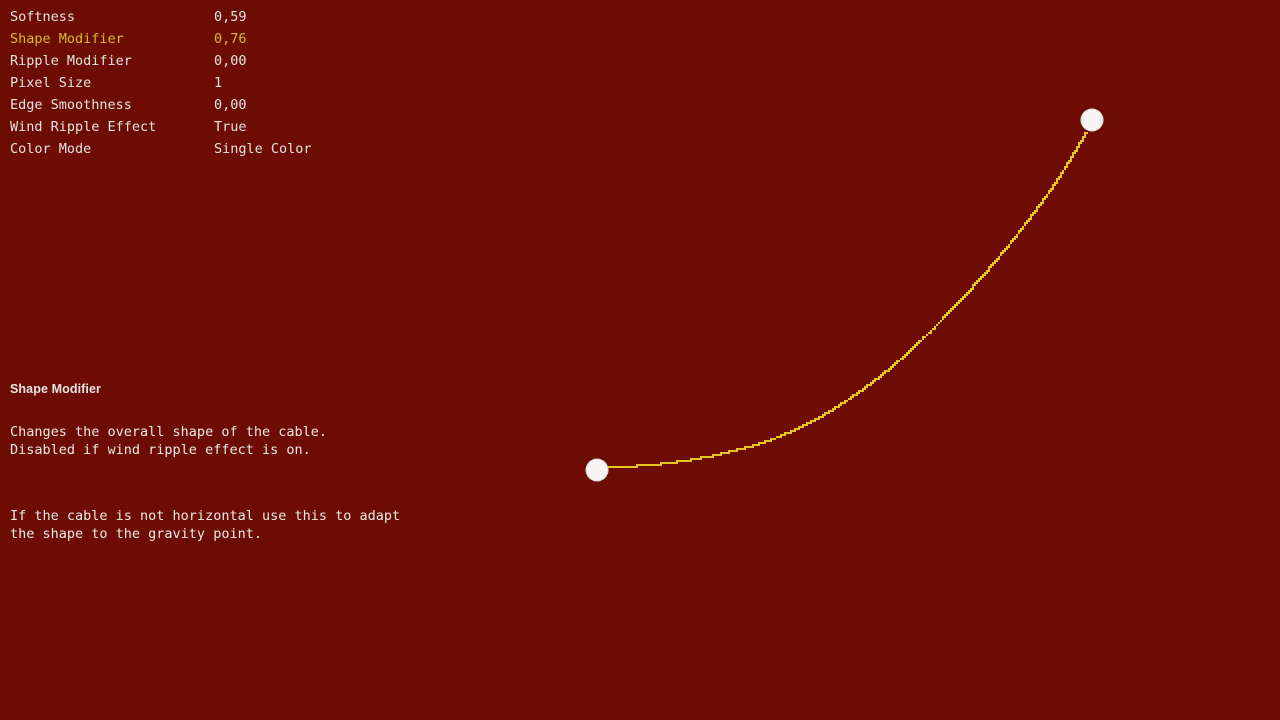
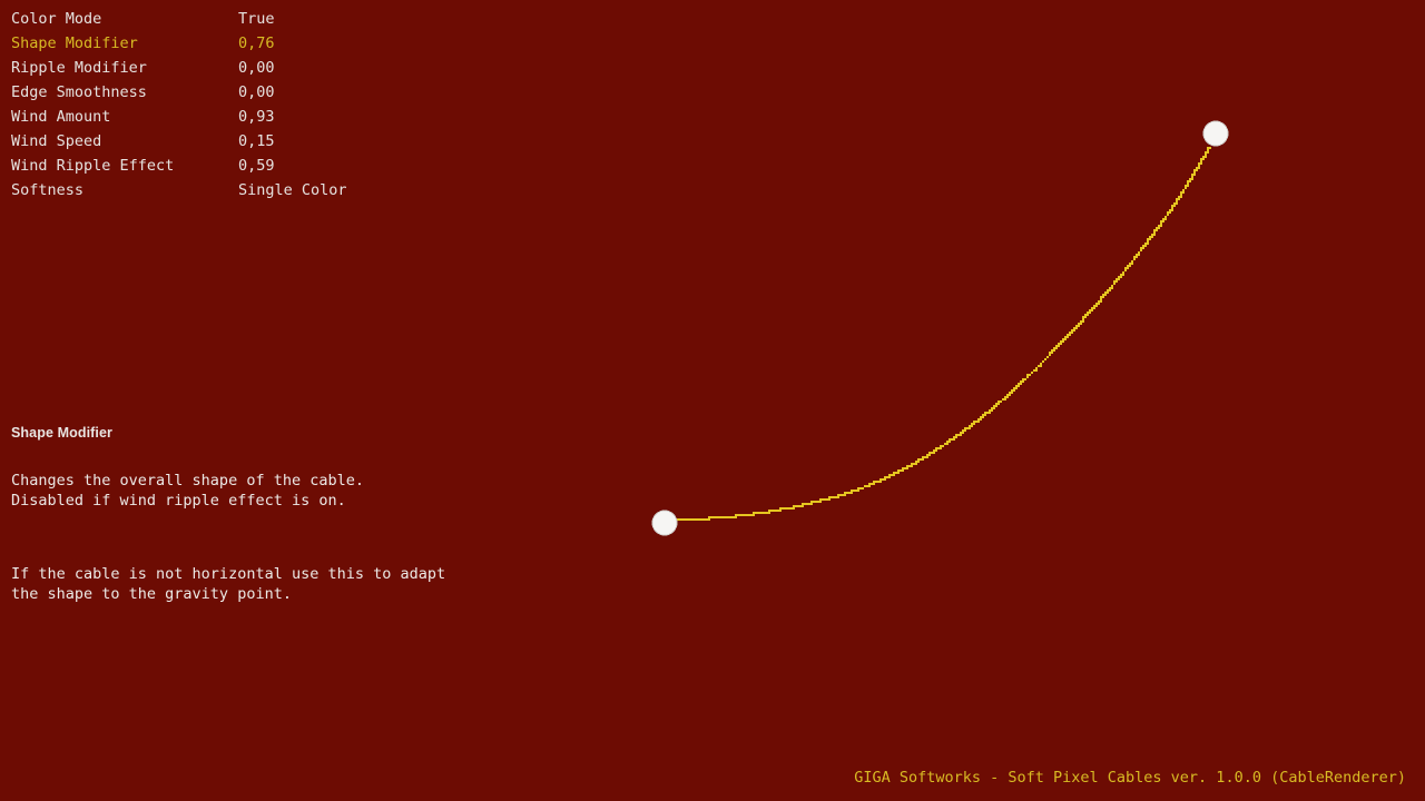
- Softness
+ Color Mode
- 0,59
+ True
  Shape Modifier
  0,76
  Ripple Modifier
  0,00
- Pixel Size
- 1
  Edge Smoothness
  0,00
+ Wind Amount
+ 0,93
+ Wind Speed
+ 0,15
  Wind Ripple Effect
- True
+ 0,59
- Color Mode
+ Softness
  Single Color
  Shape Modifier
  Changes the overall shape of the cable.
  Disabled if wind ripple effect is on.
  If the cable is not horizontal use this to adapt
  the shape to the gravity point.
+ GIGA Softworks - Soft Pixel Cables ver. 1.0.0 (CableRenderer)
